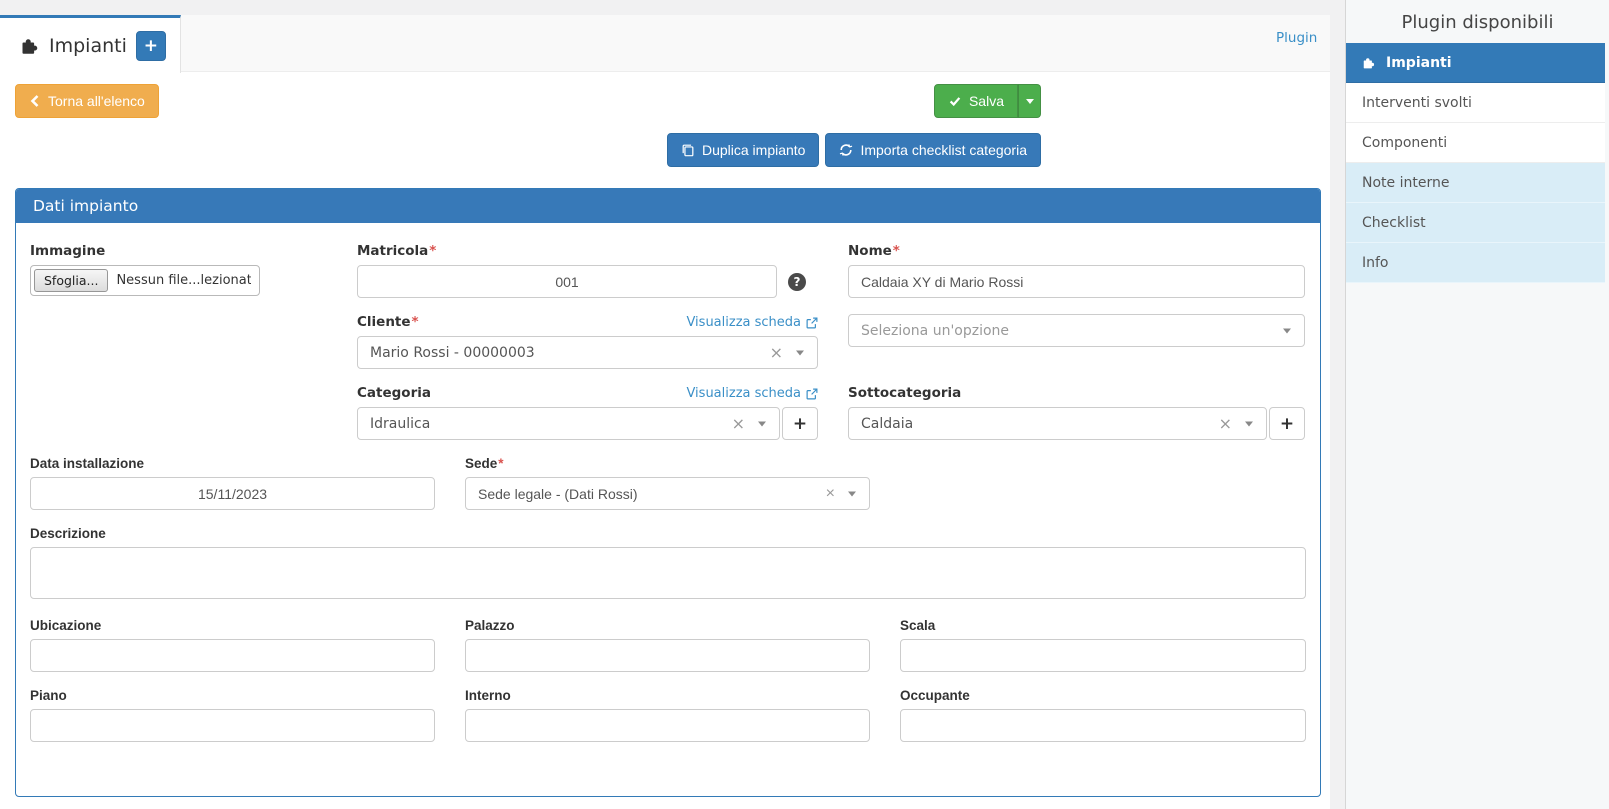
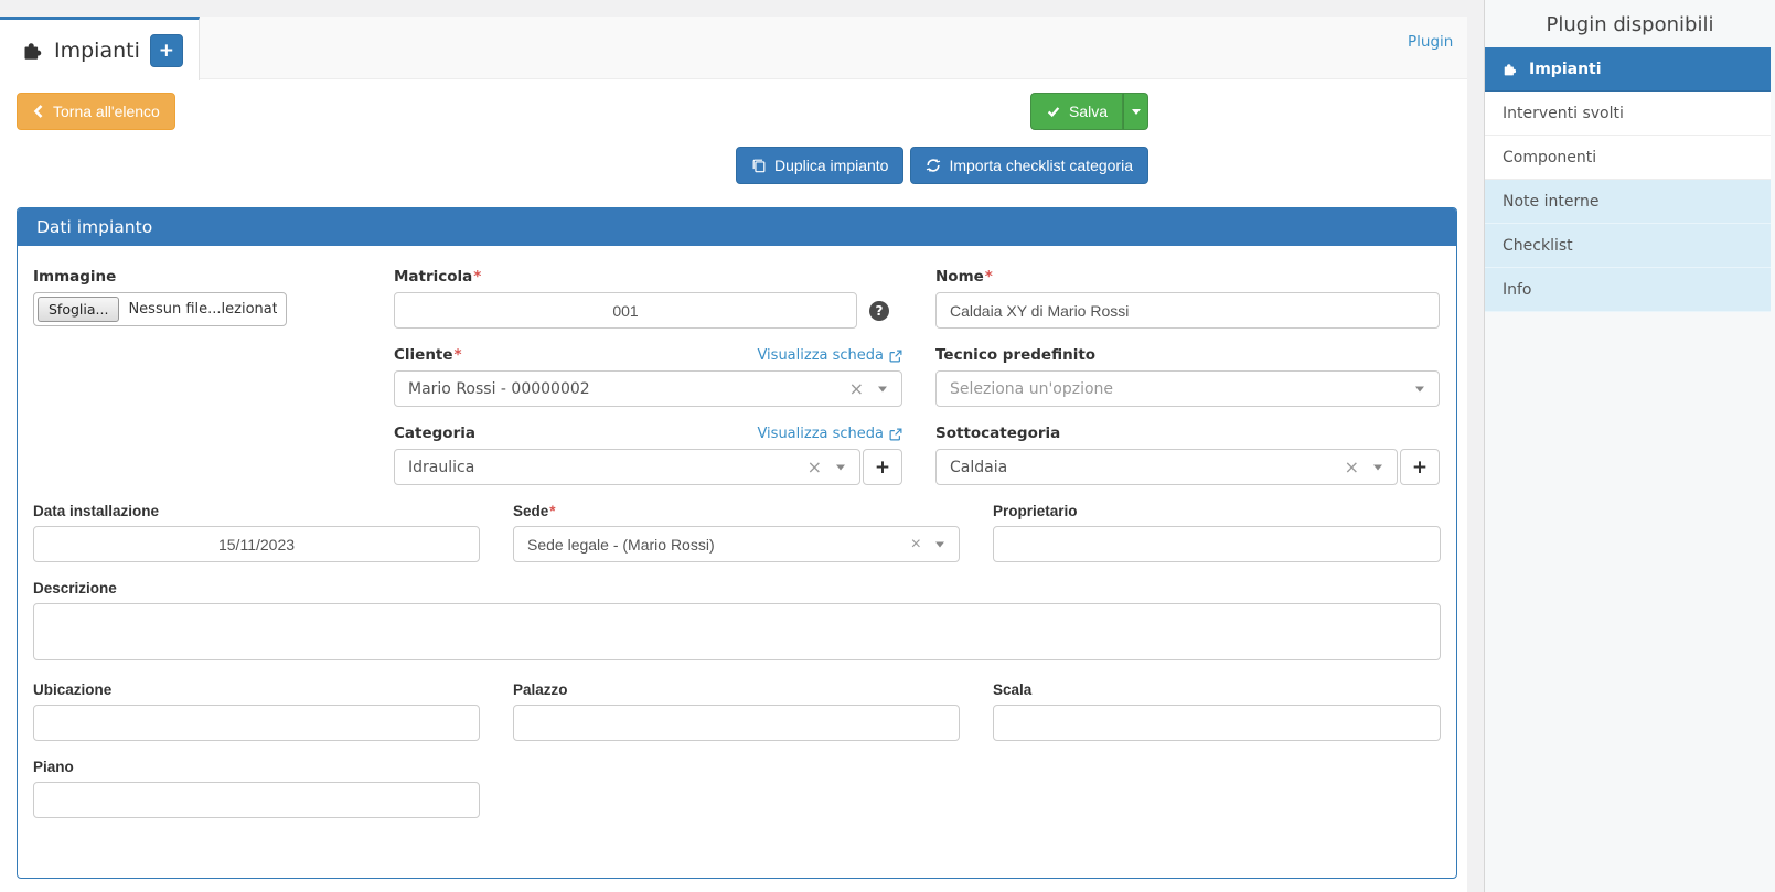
  Impianti
  +
  Plugin
  Torna all'elenco
  Salva
  Duplica impianto
  Importa checklist categoria
  Dati impianto
  Immagine
  Sfoglia...
  Nessun file...lezionat
  Matricola*
  001
  ?
  Nome*
  Caldaia XY di Mario Rossi
  Cliente*
  Visualizza scheda
- Mario Rossi - 00000003
+ Mario Rossi - 00000002
  ×
+ Tecnico predefinito
  Seleziona un'opzione
  Categoria
  Visualizza scheda
  Idraulica
  ×
  +
  Sottocategoria
  Caldaia
  ×
  +
  Data installazione
  15/11/2023
  Sede*
- Sede legale - (Dati Rossi)
+ Sede legale - (Mario Rossi)
  ×
+ Proprietario
  Descrizione
  Ubicazione
  Palazzo
  Scala
  Piano
- Interno
- Occupante
  Plugin disponibili
  Impianti
  Interventi svolti
  Componenti
  Note interne
  Checklist
  Info
